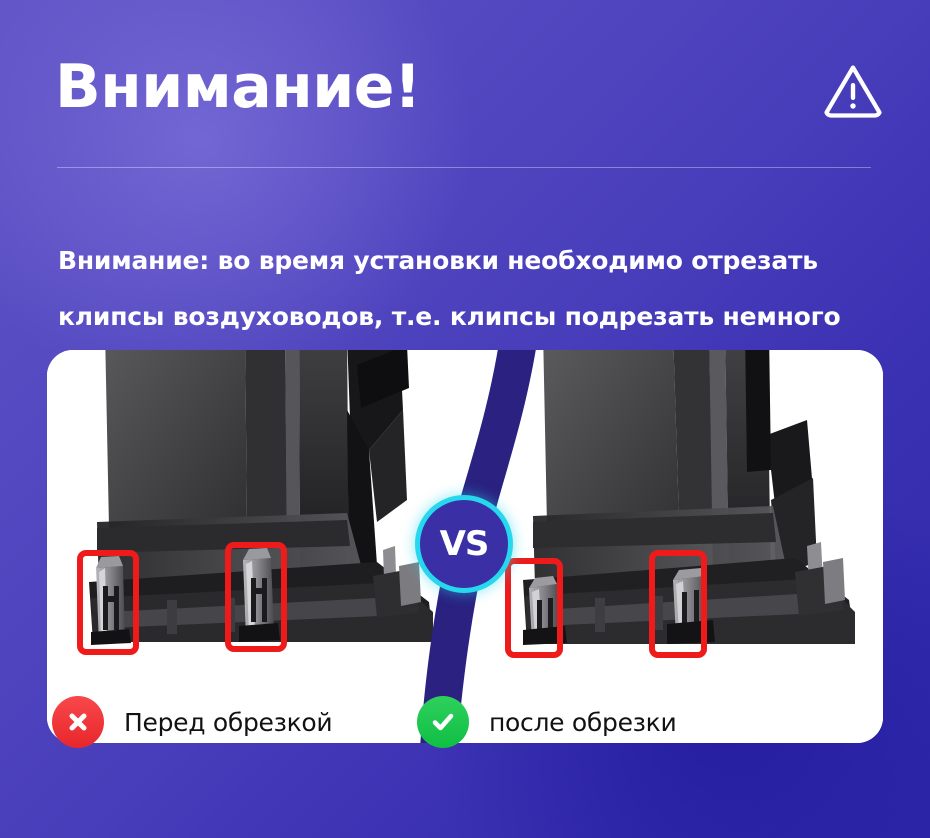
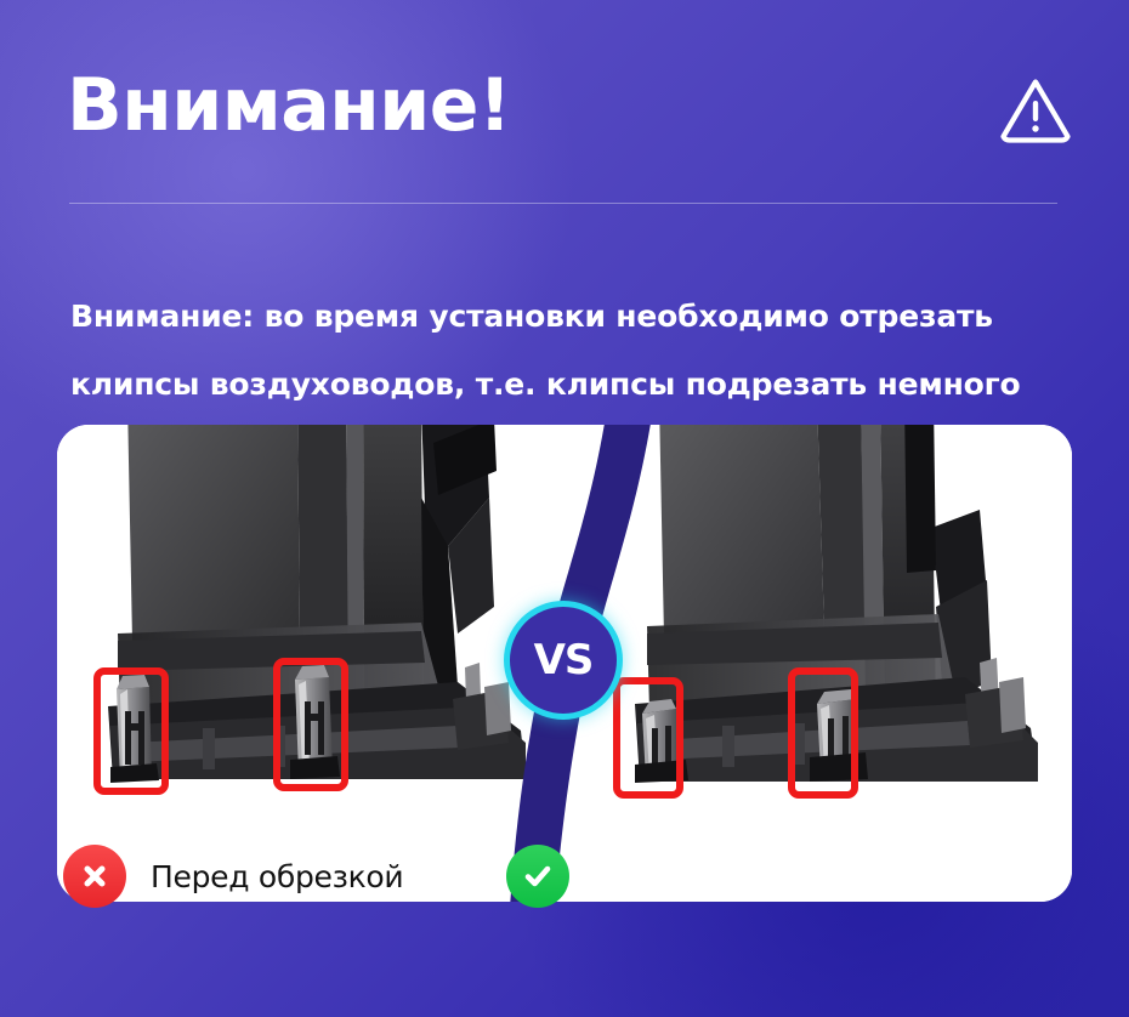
  Внимание!
  Внимание: во время установки необходимо отрезать клипсы воздуховодов, т.е. клипсы подрезать немного
  VS
  Перед обрезкой
- после обрезки
